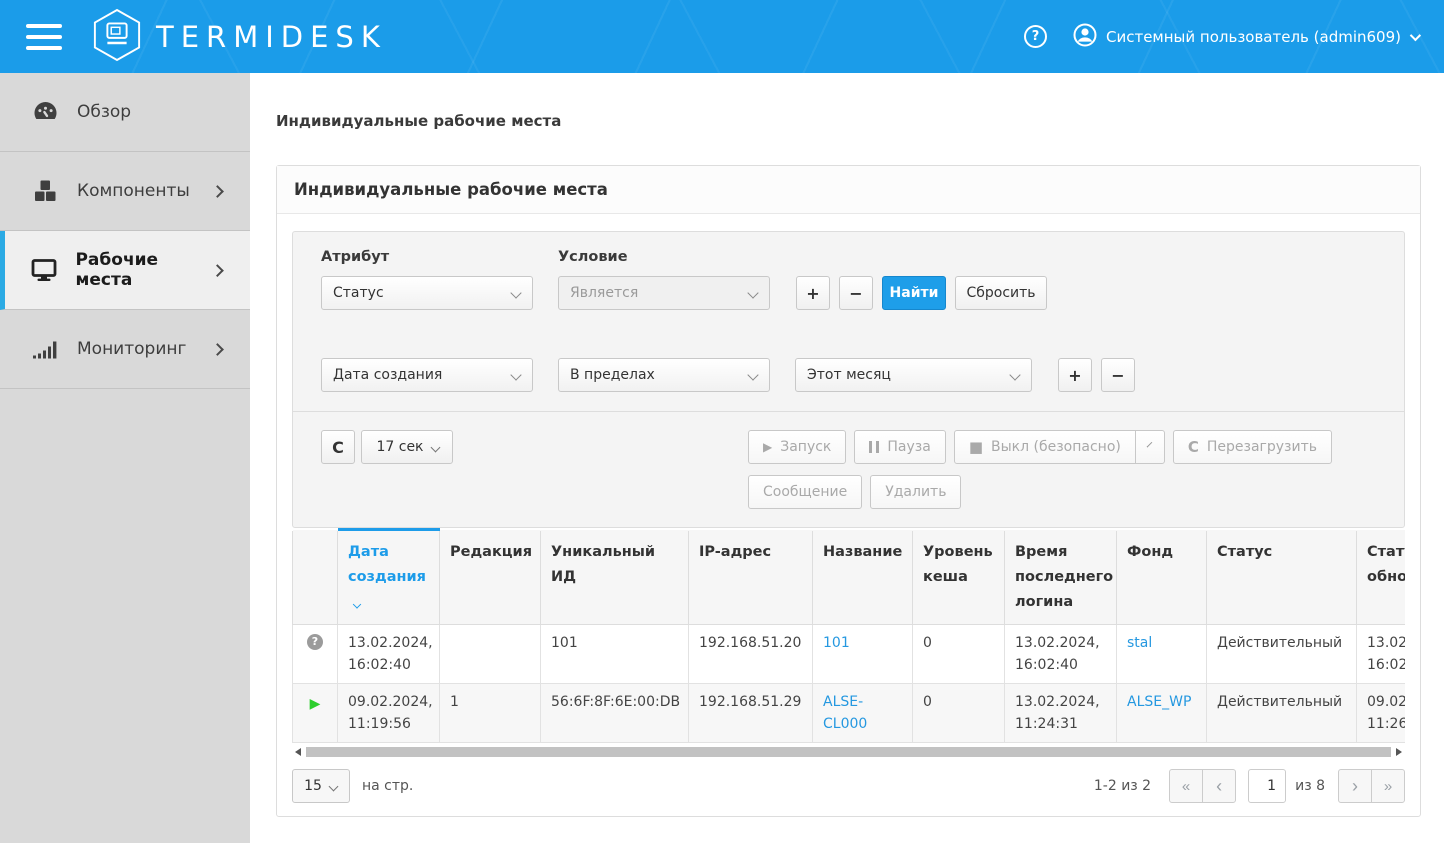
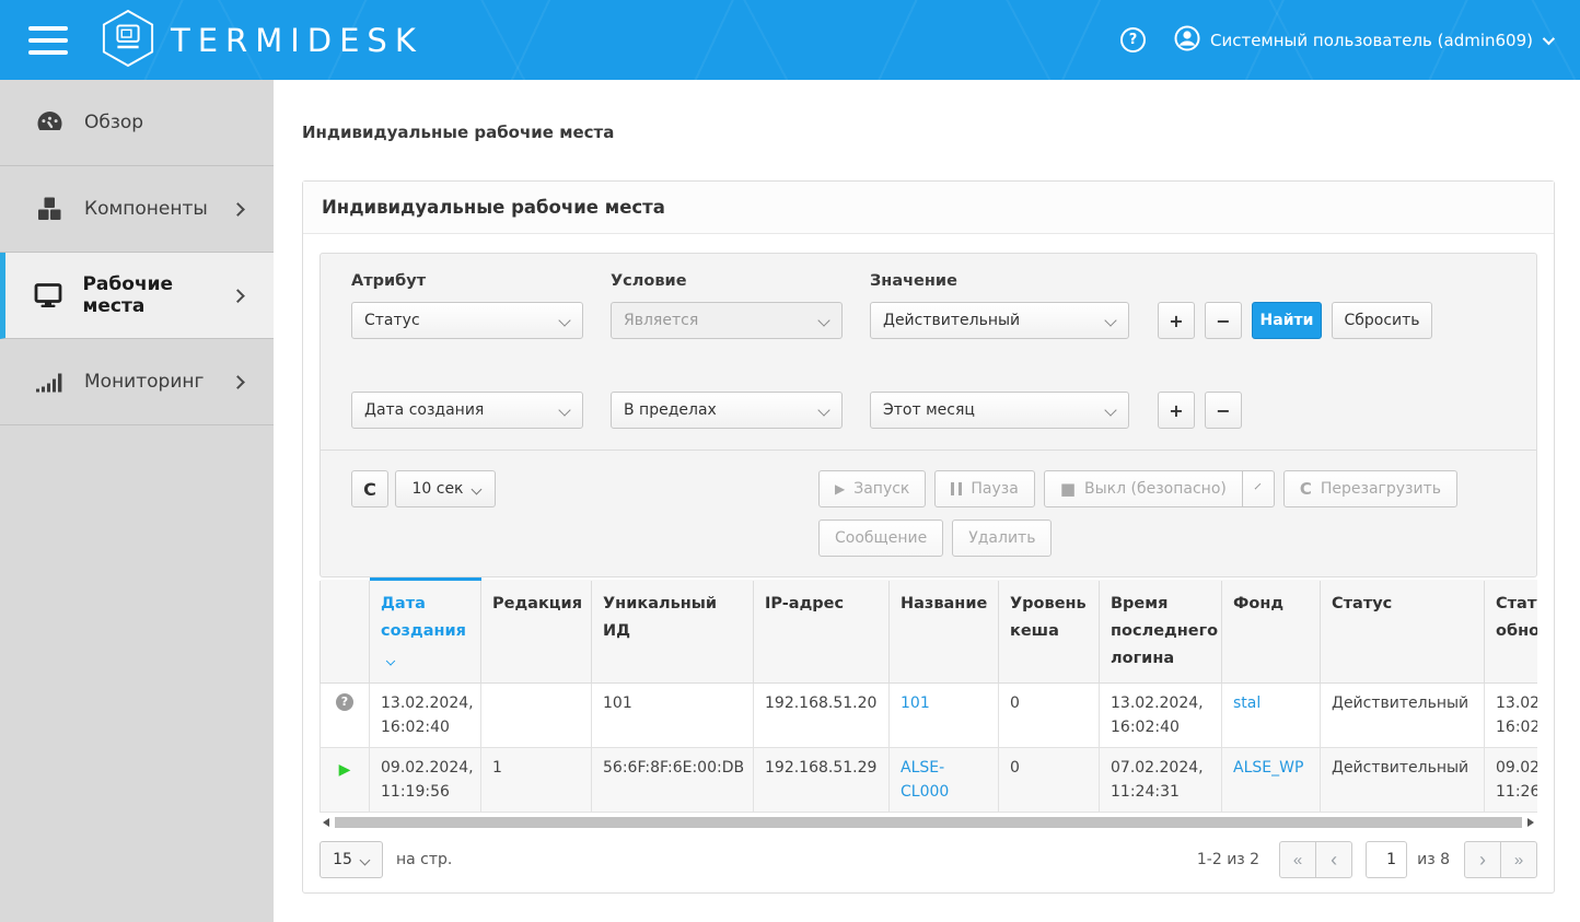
  TERMIDESK
  ?
  Системный пользователь (admin609)
  Обзор
  Компоненты
  Рабочие места
  Мониторинг
  Индивидуальные рабочие места
  Индивидуальные рабочие места
  Атрибут
  Статус
  Условие
  Является
+ Значение
+ Действительный
  +
  −
  Найти
  Сбросить
  Дата создания
  В пределах
  Этот месяц
  +
  −
  C
- 17 сек
+ 10 сек
  Запуск
  Пауза
  Выкл (безопасно)
  Перезагрузить
  Сообщение
  Удалить
  	Дата создания	Редакция	Уникальный ИД	IP-адрес	Название	Уровень кеша	Время последнего логина	Фонд	Статус	Стат обно
  	13.02.2024, 16:02:40		101	192.168.51.20	101	0	13.02.2024, 16:02:40	stal	Действительный	13.02 16:02
- 	09.02.2024, 11:19:56	1	56:6F:8F:6E:00:DB	192.168.51.29	ALSE-CL000	0	13.02.2024, 11:24:31	ALSE_WP	Действительный	09.02 11:26
+ 	09.02.2024, 11:19:56	1	56:6F:8F:6E:00:DB	192.168.51.29	ALSE-CL000	0	07.02.2024, 11:24:31	ALSE_WP	Действительный	09.02 11:26
  15
  на стр.
  1-2 из 2
  1
  из 8
